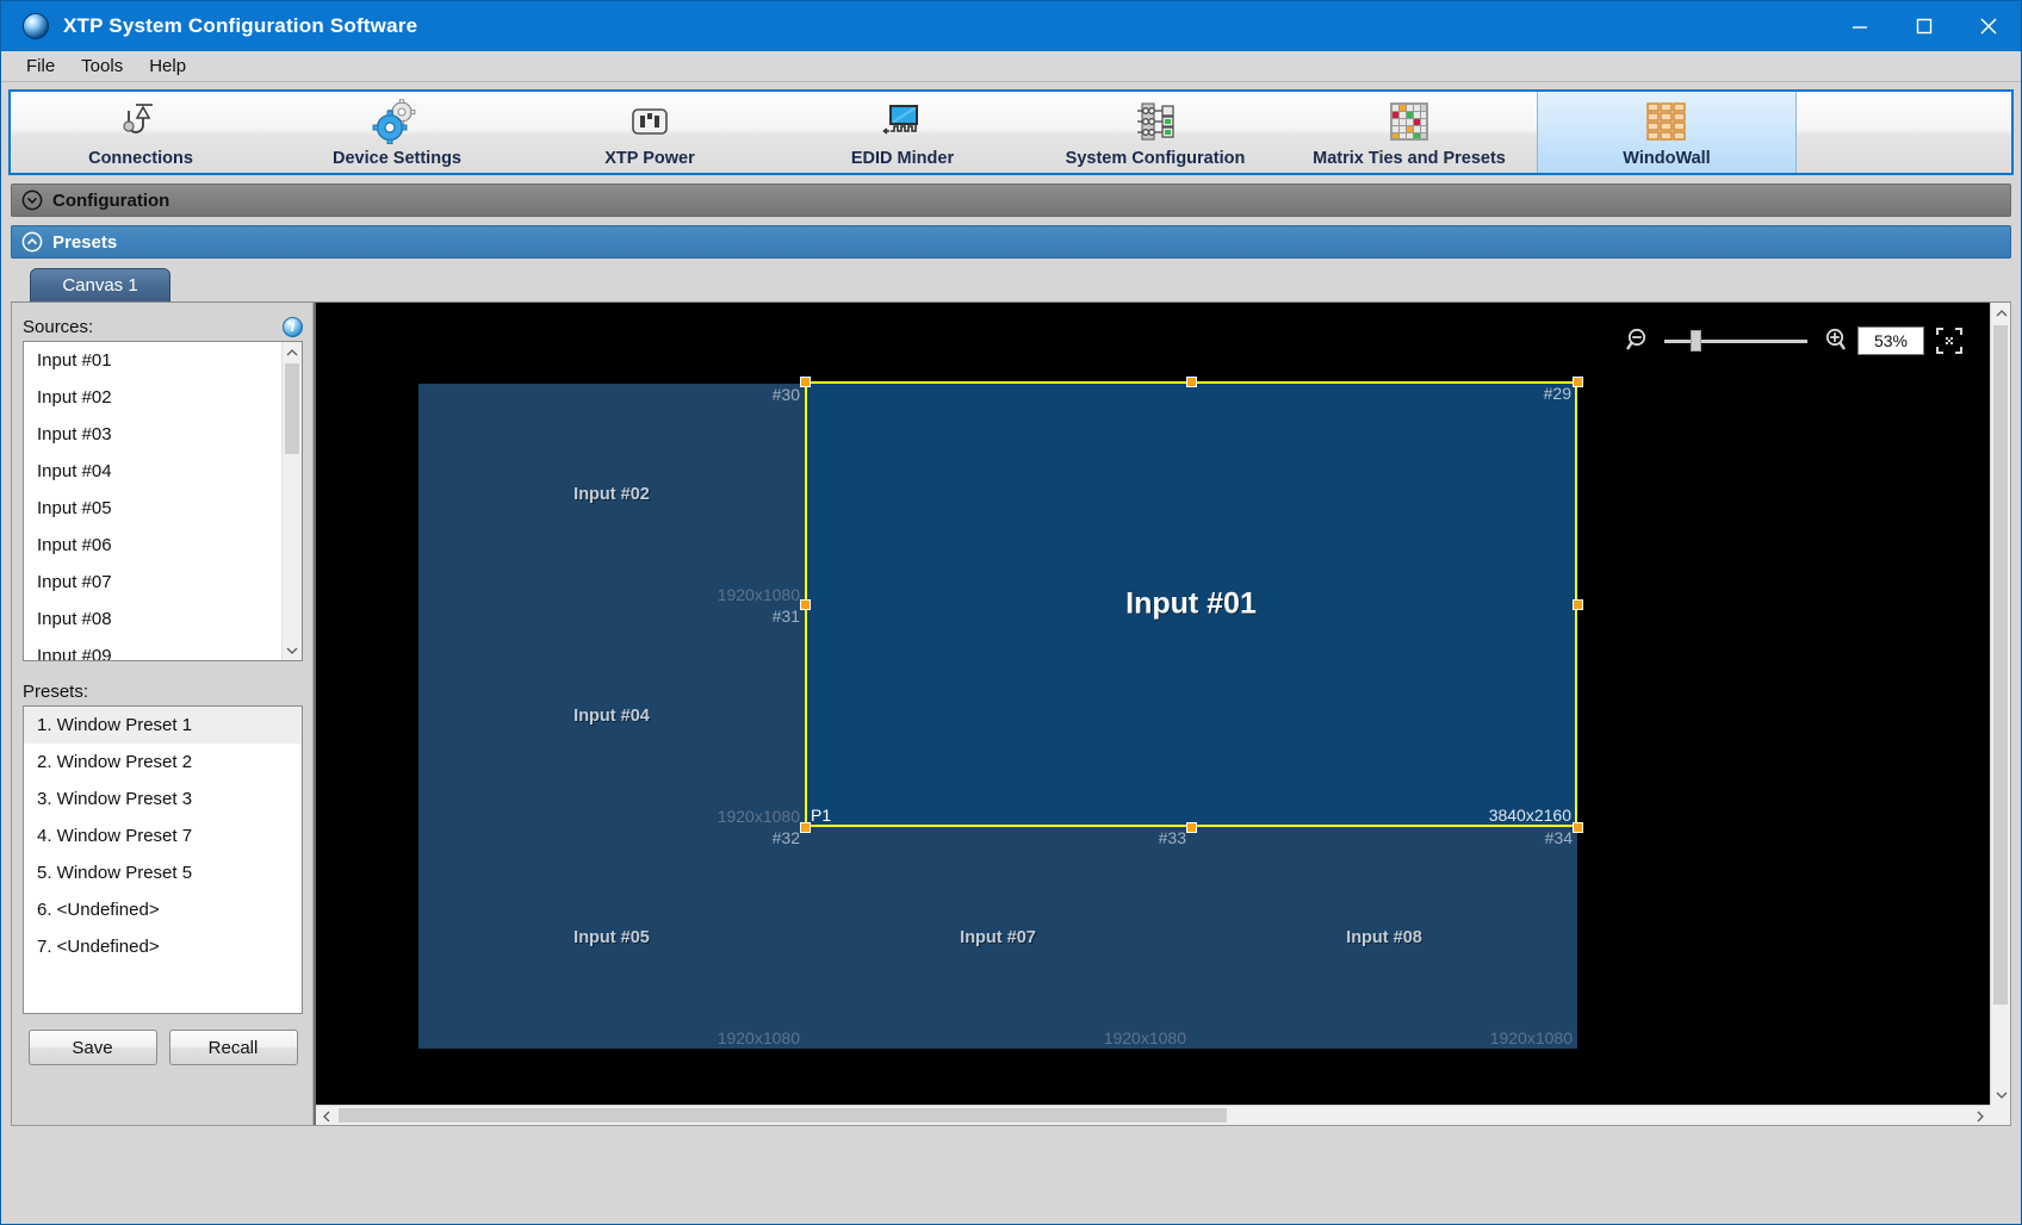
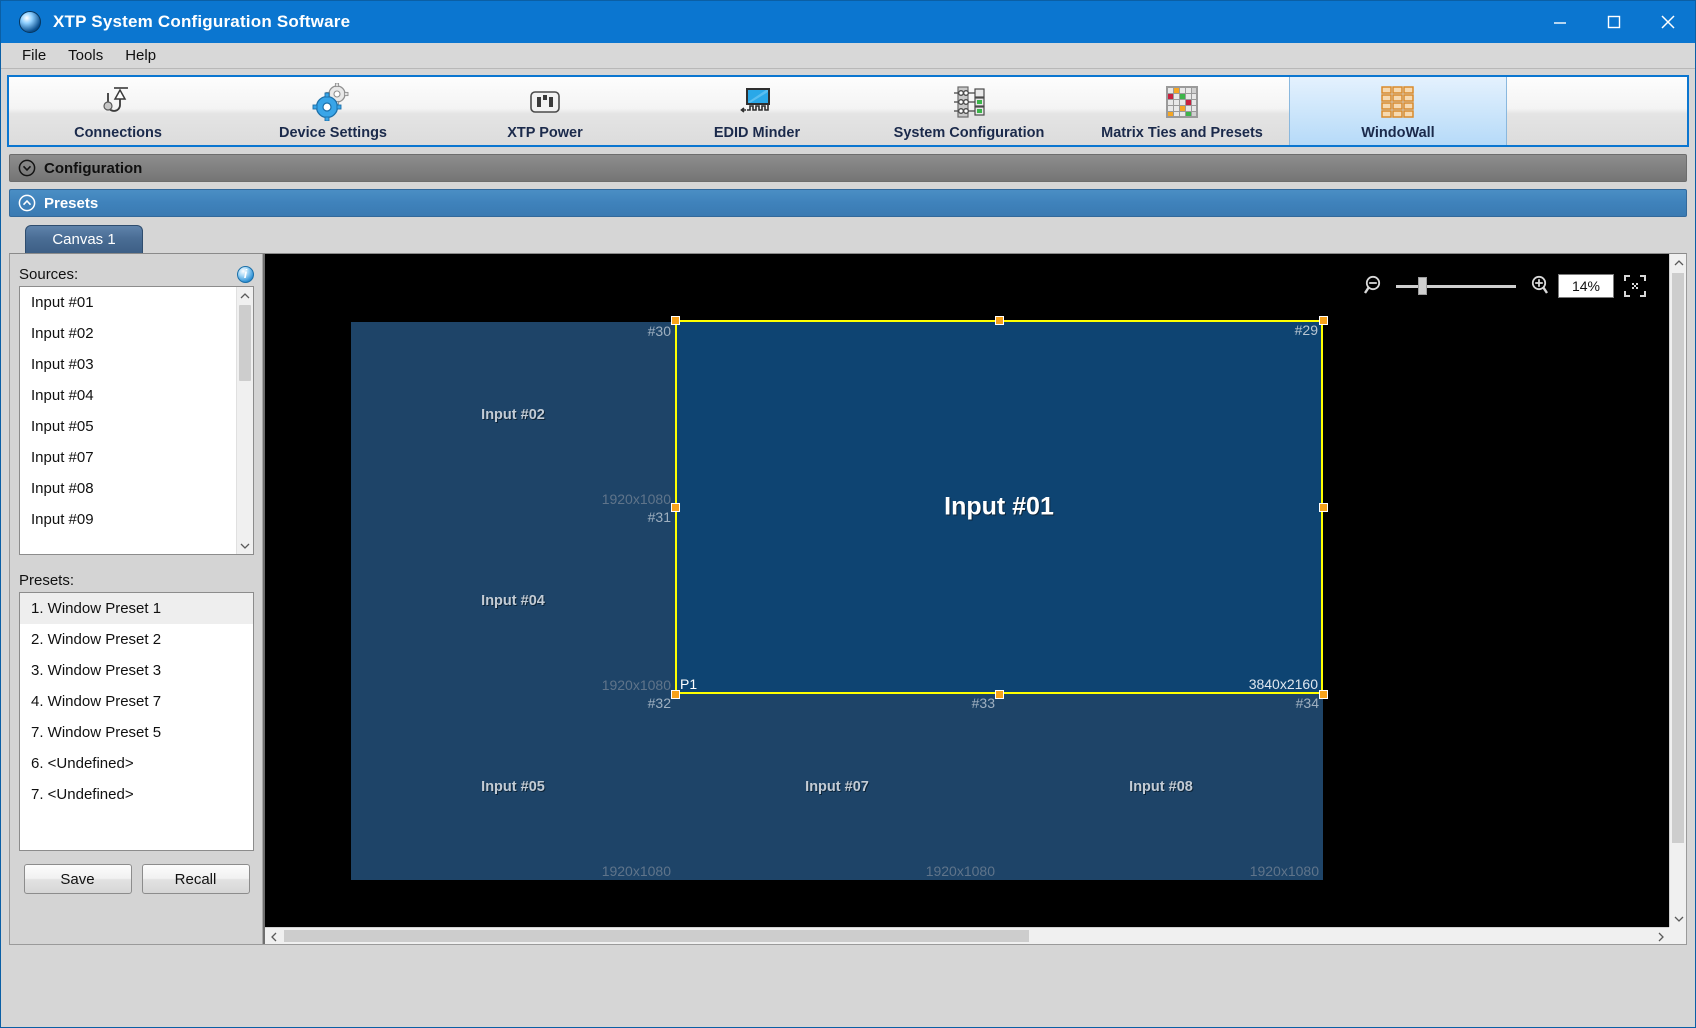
  XTP System Configuration Software
  File
  Tools
  Help
  Connections
  Device Settings
  XTP Power
  EDID Minder
  System Configuration
  Matrix Ties and Presets
  WindoWall
  Configuration
  Presets
  Canvas 1
  Sources:
  i
  Input #01
  Input #02
  Input #03
  Input #04
  Input #05
- Input #06
  Input #07
  Input #08
  Input #09
  Presets:
  1. Window Preset 1
  2. Window Preset 2
  3. Window Preset 3
  4. Window Preset 7
- 5. Window Preset 5
+ 7. Window Preset 5
  6. <Undefined>
  7. <Undefined>
  Save
  Recall
- 53%
+ 14%
  #30
  Input #02
  1920x1080
  #31
  Input #04
  1920x1080
  #32
  Input #05
  1920x1080
  #33
  Input #07
  1920x1080
  #34
  Input #08
  1920x1080
  #29
  Input #01
  P1
  3840x2160
